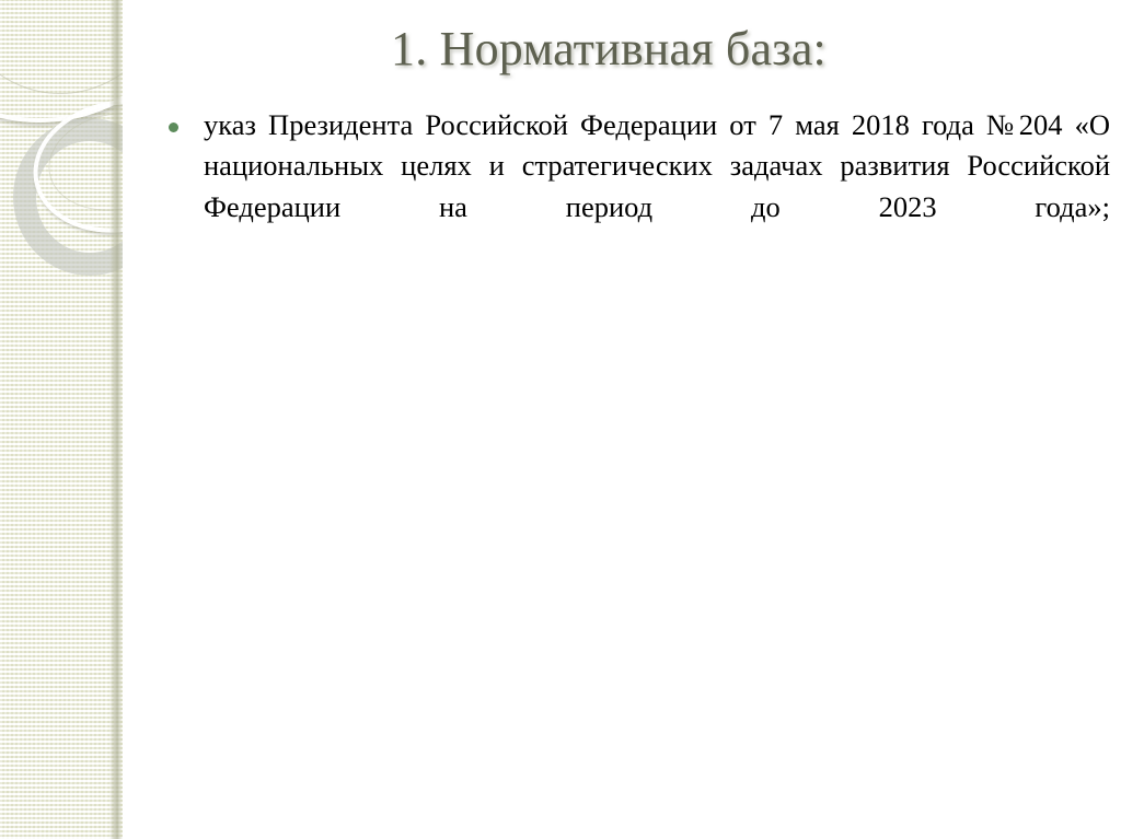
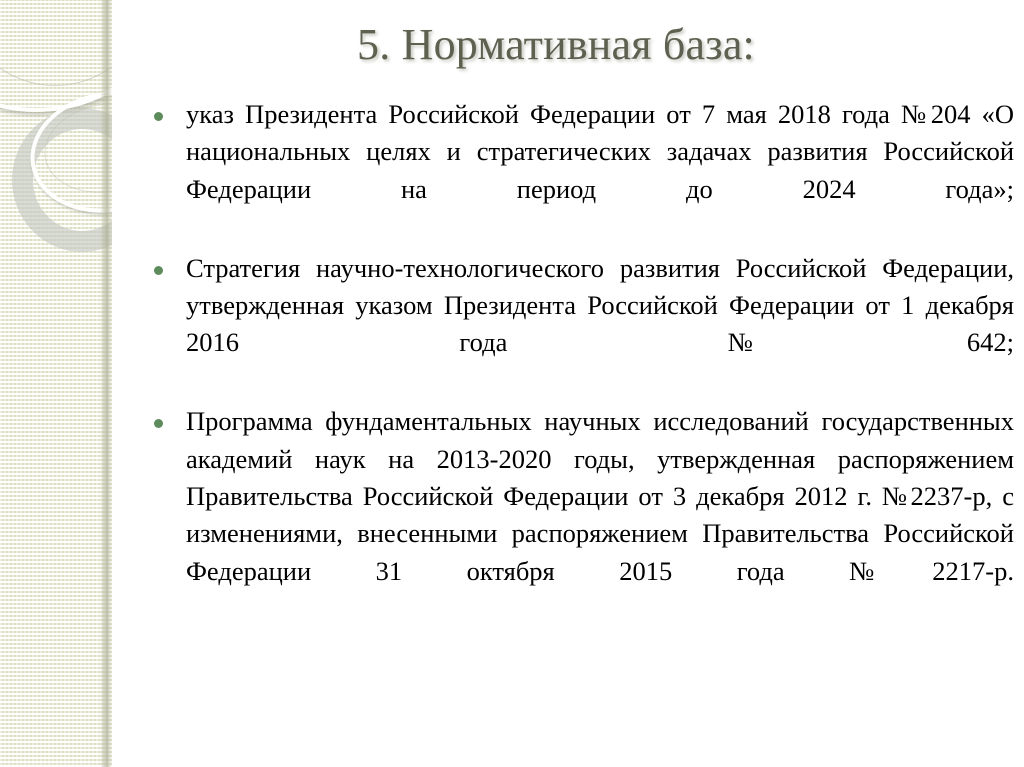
- 1. Нормативная база:
+ 5. Нормативная база:
- указ Президента Российской Федерации от 7 мая 2018 года №204 «О национальных целях и стратегических задачах развития Российской Федерации на период до 2023 года»;
+ указ Президента Российской Федерации от 7 мая 2018 года №204 «О национальных целях и стратегических задачах развития Российской Федерации на период до 2024 года»;
+ Стратегия научно-технологического развития Российской Федерации, утвержденная указом Президента Российской Федерации от 1 декабря 2016 года №642;
+ Программа фундаментальных научных исследований государственных академий наук на 2013-2020 годы, утвержденная распоряжением Правительства Российской Федерации от 3 декабря 2012 г. №2237-р, с изменениями, внесенными распоряжением Правительства Российской Федерации 31 октября 2015 года №2217-р.
